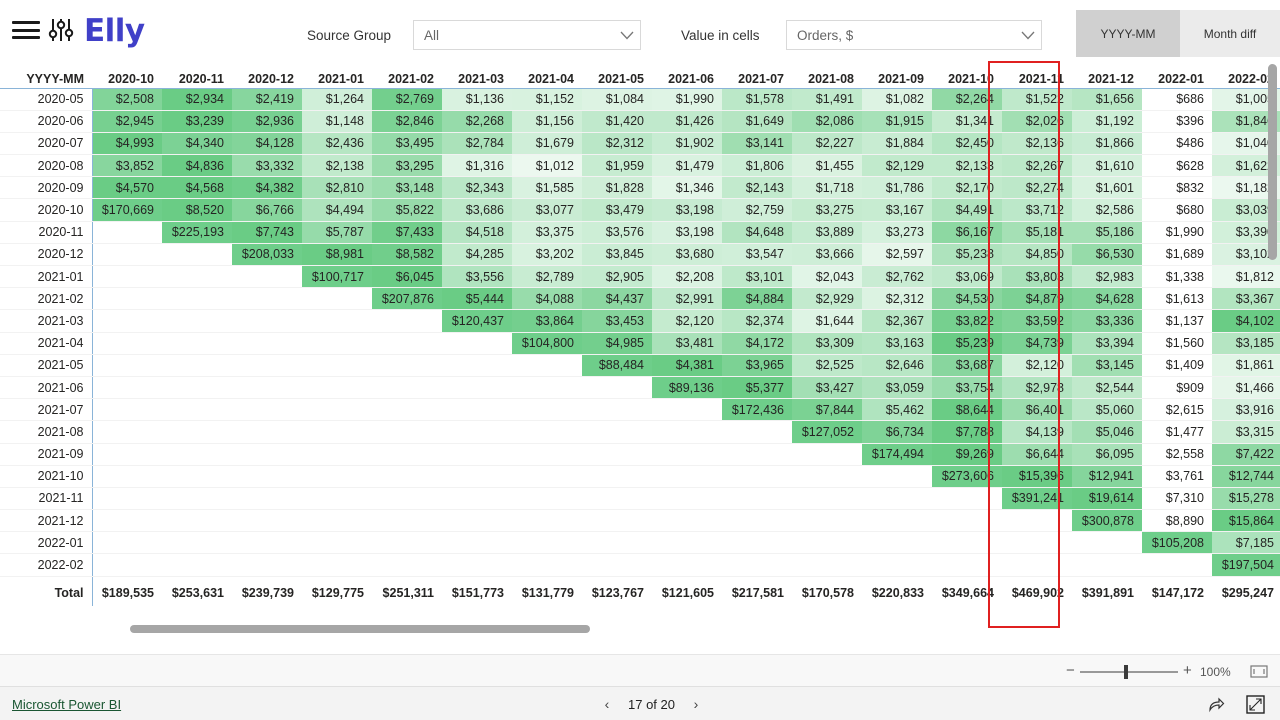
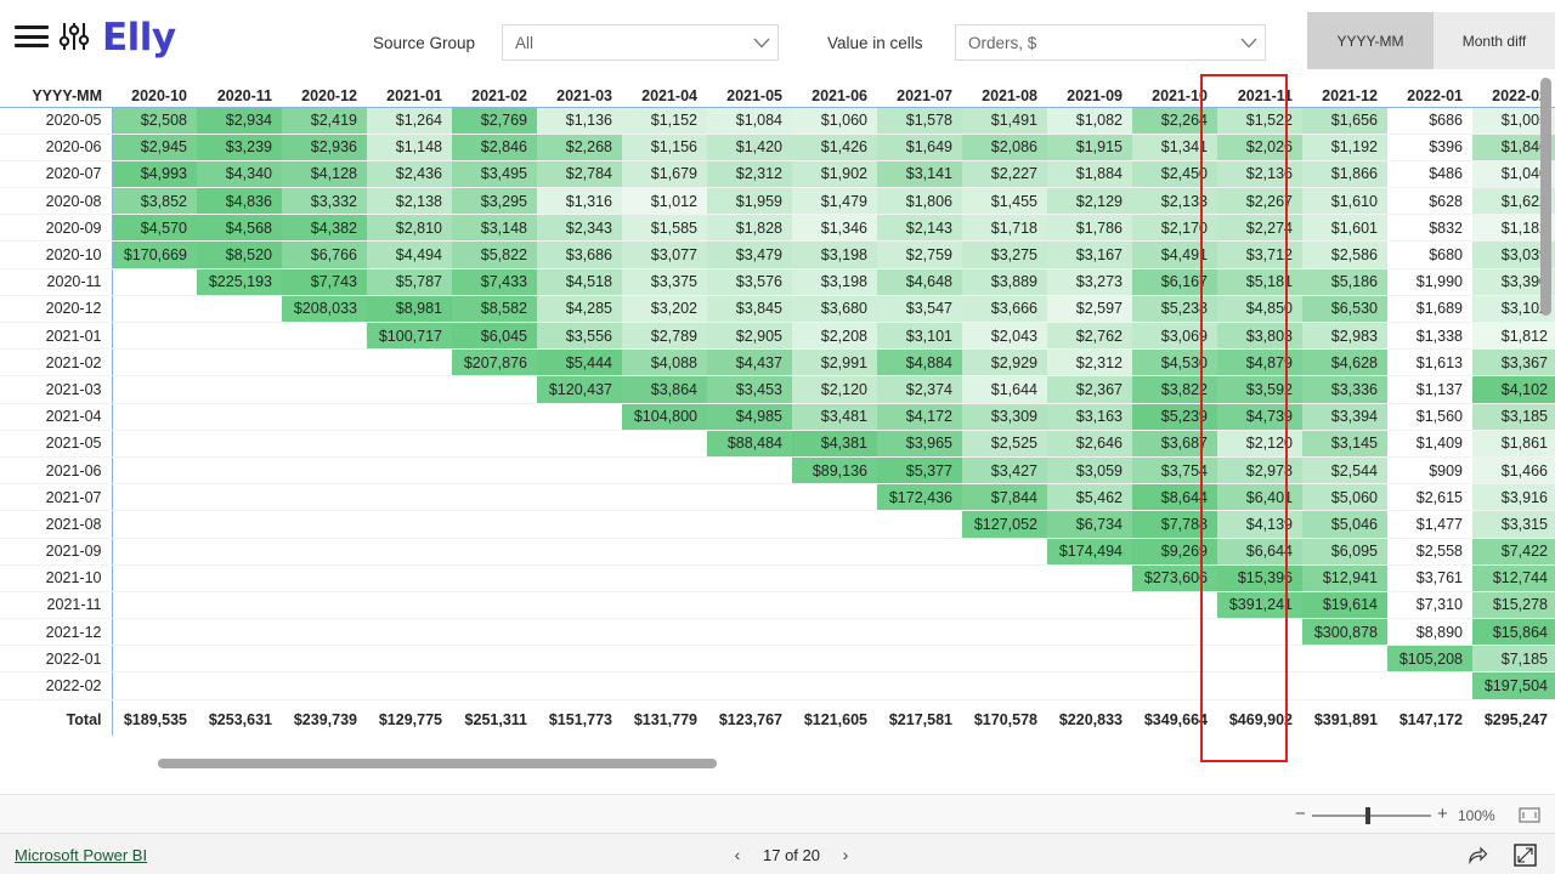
  Elly
  Source Group
  All
  Value in cells
  Orders, $
  YYYY-MM
  Month diff
  YYYY-MM	2020-10	2020-11	2020-12	2021-01	2021-02	2021-03	2021-04	2021-05	2021-06	2021-07	2021-08	2021-09	2021-10	2021-11	2021-12	2022-01	2022-0
- 2020-05	$2,508	$2,934	$2,419	$1,264	$2,769	$1,136	$1,152	$1,084	$1,990	$1,578	$1,491	$1,082	$2,264	$1,522	$1,656	$686	$1,00
+ 2020-05	$2,508	$2,934	$2,419	$1,264	$2,769	$1,136	$1,152	$1,084	$1,060	$1,578	$1,491	$1,082	$2,264	$1,522	$1,656	$686	$1,00
  2020-06	$2,945	$3,239	$2,936	$1,148	$2,846	$2,268	$1,156	$1,420	$1,426	$1,649	$2,086	$1,915	$1,341	$2,026	$1,192	$396	$1,84
  2020-07	$4,993	$4,340	$4,128	$2,436	$3,495	$2,784	$1,679	$2,312	$1,902	$3,141	$2,227	$1,884	$2,450	$2,136	$1,866	$486	$1,04
  2020-08	$3,852	$4,836	$3,332	$2,138	$3,295	$1,316	$1,012	$1,959	$1,479	$1,806	$1,455	$2,129	$2,133	$2,267	$1,610	$628	$1,62
  2020-09	$4,570	$4,568	$4,382	$2,810	$3,148	$2,343	$1,585	$1,828	$1,346	$2,143	$1,718	$1,786	$2,170	$2,274	$1,601	$832	$1,18
  2020-10	$170,669	$8,520	$6,766	$4,494	$5,822	$3,686	$3,077	$3,479	$3,198	$2,759	$3,275	$3,167	$4,491	$3,712	$2,586	$680	$3,03
  2020-11		$225,193	$7,743	$5,787	$7,433	$4,518	$3,375	$3,576	$3,198	$4,648	$3,889	$3,273	$6,167	$5,181	$5,186	$1,990	$3,39
  2020-12			$208,033	$8,981	$8,582	$4,285	$3,202	$3,845	$3,680	$3,547	$3,666	$2,597	$5,238	$4,850	$6,530	$1,689	$3,10
  2021-01				$100,717	$6,045	$3,556	$2,789	$2,905	$2,208	$3,101	$2,043	$2,762	$3,069	$3,803	$2,983	$1,338	$1,812
  2021-02					$207,876	$5,444	$4,088	$4,437	$2,991	$4,884	$2,929	$2,312	$4,530	$4,879	$4,628	$1,613	$3,367
  2021-03						$120,437	$3,864	$3,453	$2,120	$2,374	$1,644	$2,367	$3,822	$3,592	$3,336	$1,137	$4,102
  2021-04							$104,800	$4,985	$3,481	$4,172	$3,309	$3,163	$5,239	$4,739	$3,394	$1,560	$3,185
  2021-05								$88,484	$4,381	$3,965	$2,525	$2,646	$3,687	$2,120	$3,145	$1,409	$1,861
  2021-06									$89,136	$5,377	$3,427	$3,059	$3,754	$2,978	$2,544	$909	$1,466
  2021-07										$172,436	$7,844	$5,462	$8,644	$6,401	$5,060	$2,615	$3,916
  2021-08											$127,052	$6,734	$7,788	$4,139	$5,046	$1,477	$3,315
  2021-09												$174,494	$9,269	$6,644	$6,095	$2,558	$7,422
  2021-10													$273,606	$15,396	$12,941	$3,761	$12,744
  2021-11														$391,241	$19,614	$7,310	$15,278
  2021-12															$300,878	$8,890	$15,864
  2022-01																$105,208	$7,185
  2022-02																	$197,504
  Total	$189,535	$253,631	$239,739	$129,775	$251,311	$151,773	$131,779	$123,767	$121,605	$217,581	$170,578	$220,833	$349,664	$469,902	$391,891	$147,172	$295,247
  −
  +
  100%
  Microsoft Power BI
  ‹
  17 of 20
  ›
